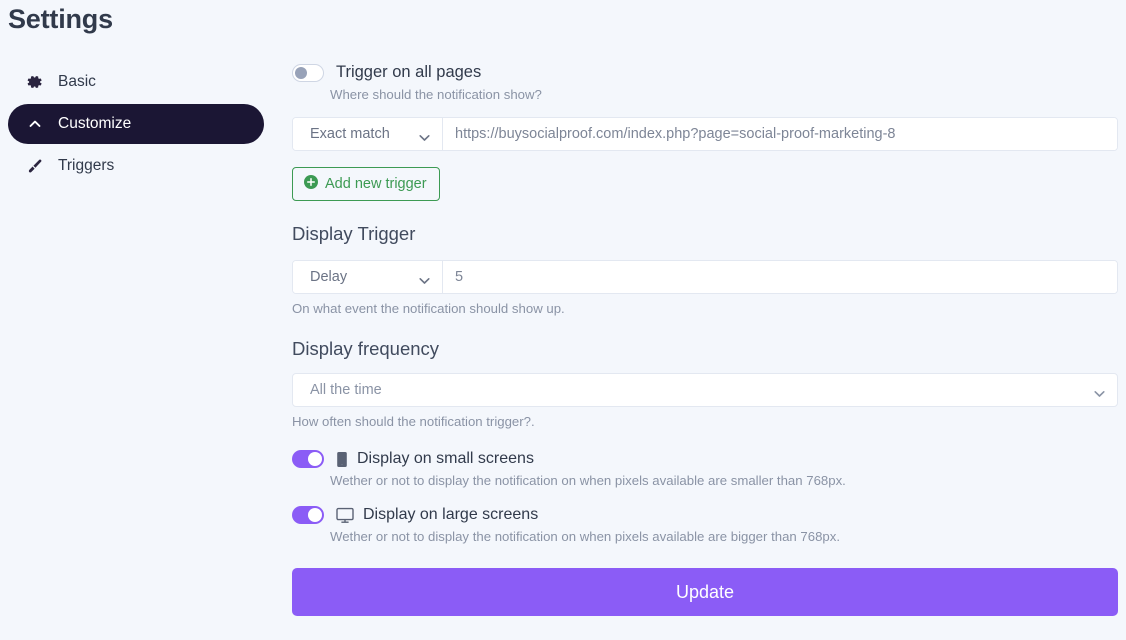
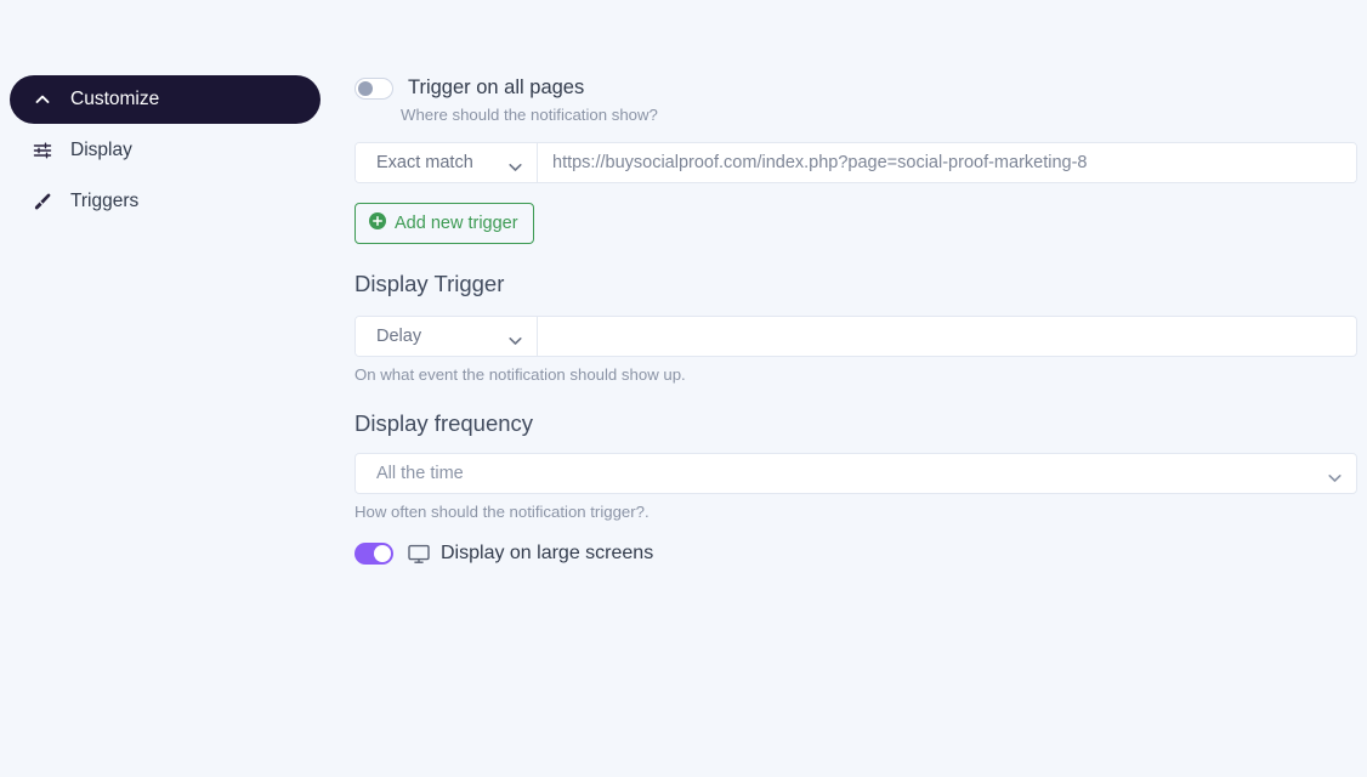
- Settings
- Basic
  Customize
+ Display
  Triggers
  Trigger on all pages
  Where should the notification show?
  Exact match
  https://buysocialproof.com/index.php?page=social-proof-marketing-8
  Add new trigger
  Display Trigger
  Delay
- 5
  On what event the notification should show up.
  Display frequency
  All the time
  How often should the notification trigger?.
- Display on small screens
- Wether or not to display the notification on when pixels available are smaller than 768px.
  Display on large screens
- Wether or not to display the notification on when pixels available are bigger than 768px.
- Update
